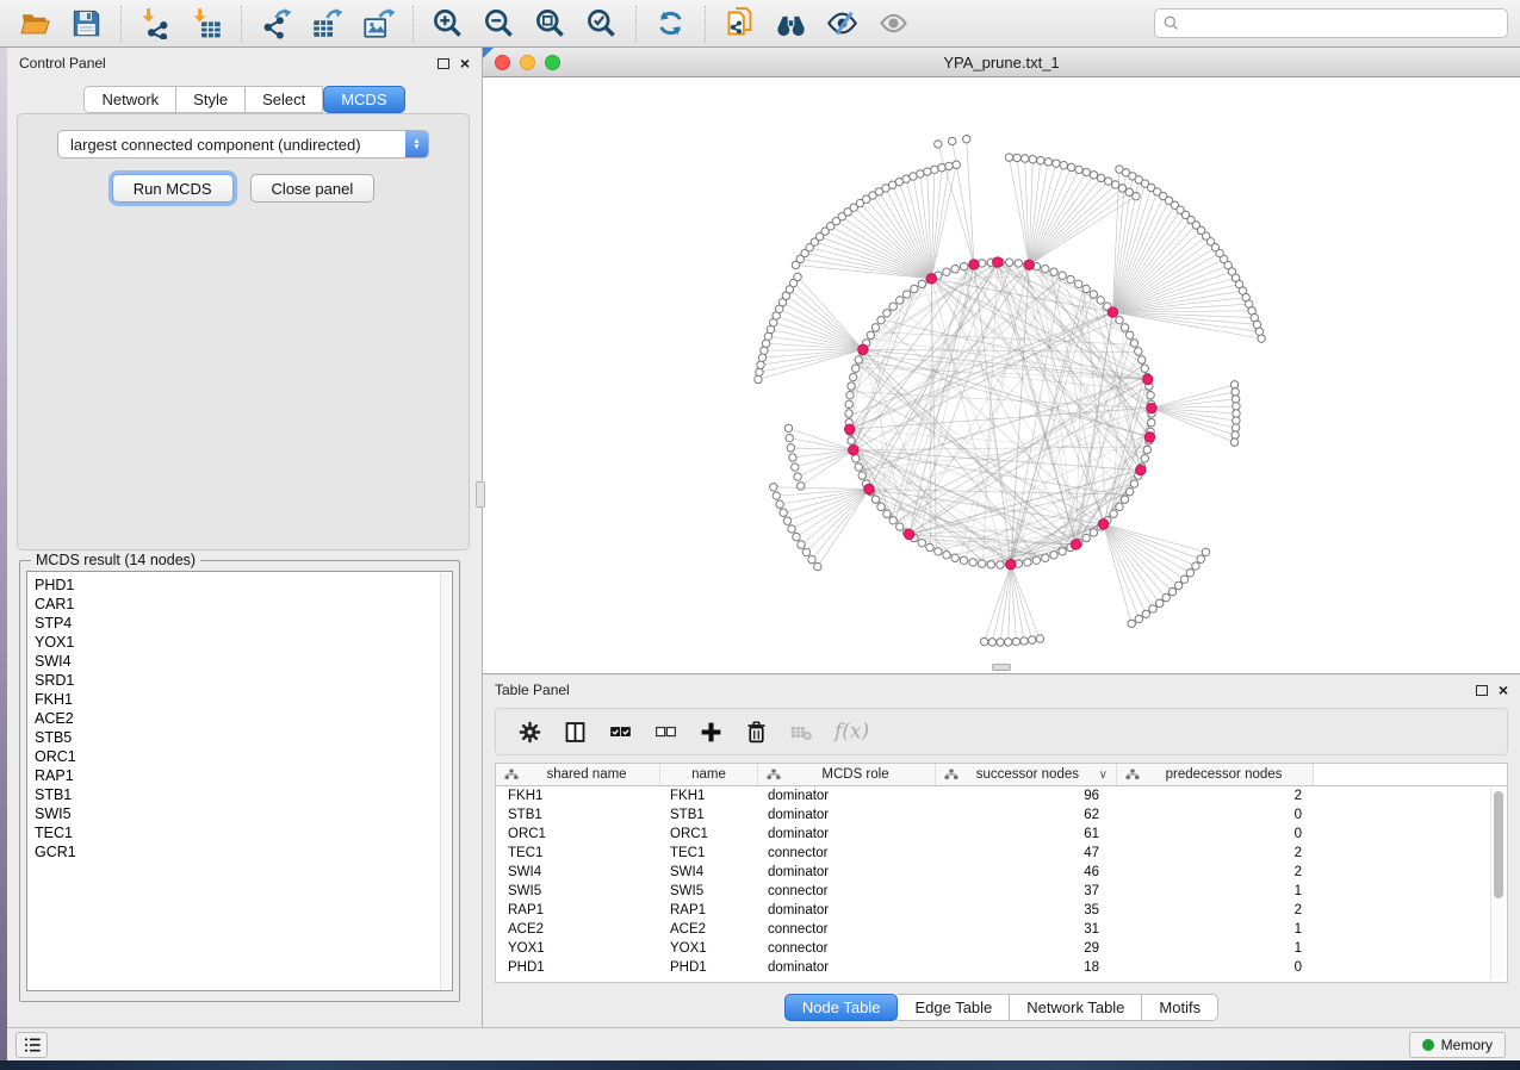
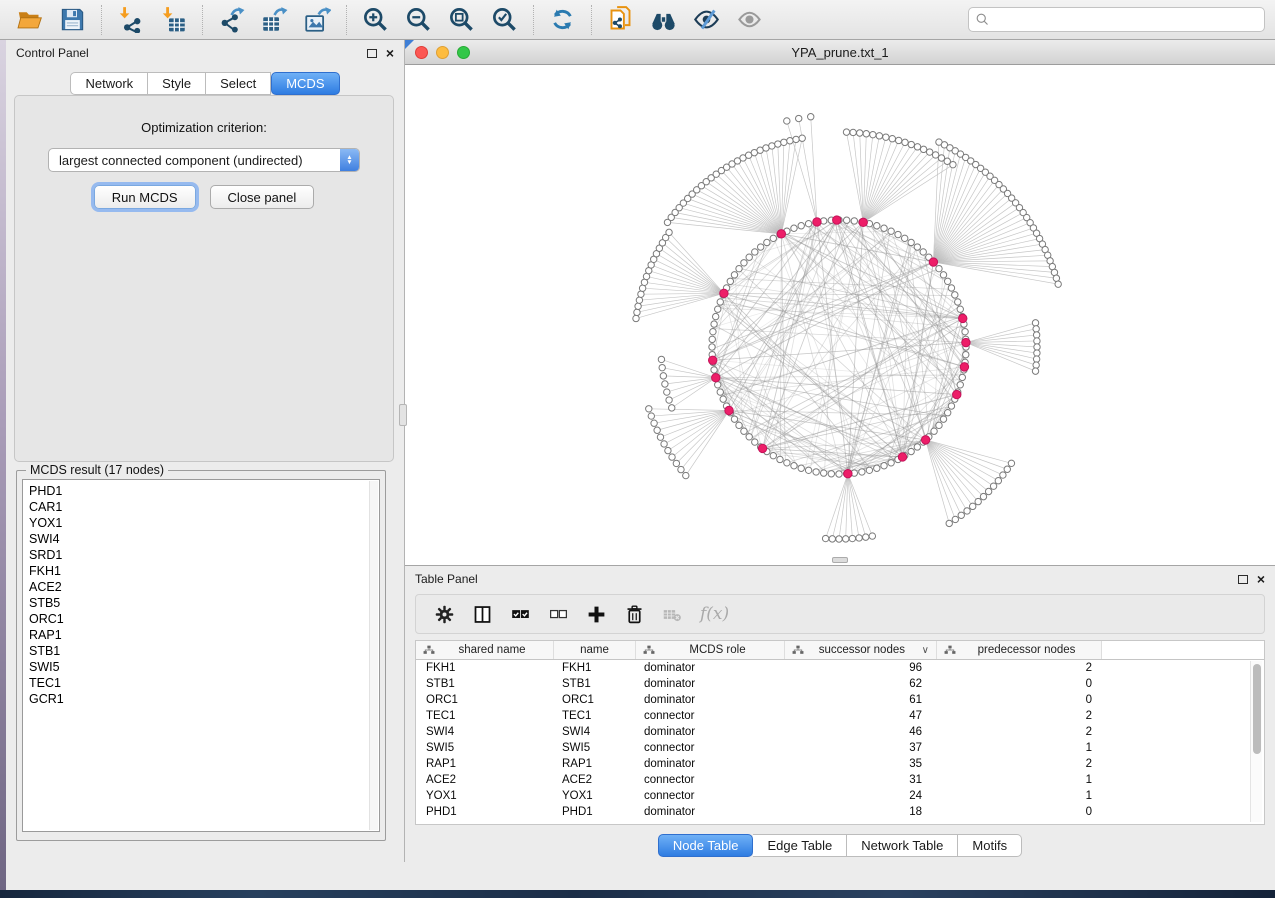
  Control Panel
  ×
  Network
  Style
  Select
  MCDS
+ Optimization criterion:
  largest connected component (undirected)
  Run MCDS
  Close panel
- MCDS result (14 nodes)
+ MCDS result (17 nodes)
  PHD1
  CAR1
- STP4
  YOX1
  SWI4
  SRD1
  FKH1
  ACE2
  STB5
  ORC1
  RAP1
  STB1
  SWI5
  TEC1
  GCR1
  YPA_prune.txt_1
  Table Panel
  ×
  f(x)
  shared name
  name
  MCDS role
  successor nodes
  ∨
  predecessor nodes
  FKH1
  FKH1
  dominator
  96
  2
  STB1
  STB1
  dominator
  62
  0
  ORC1
  ORC1
  dominator
  61
  0
  TEC1
  TEC1
  connector
  47
  2
  SWI4
  SWI4
  dominator
  46
  2
  SWI5
  SWI5
  connector
  37
  1
  RAP1
  RAP1
  dominator
  35
  2
  ACE2
  ACE2
  connector
  31
  1
  YOX1
  YOX1
  connector
- 29
+ 24
  1
  PHD1
  PHD1
  dominator
  18
  0
  Node Table
  Edge Table
  Network Table
  Motifs
- Memory
